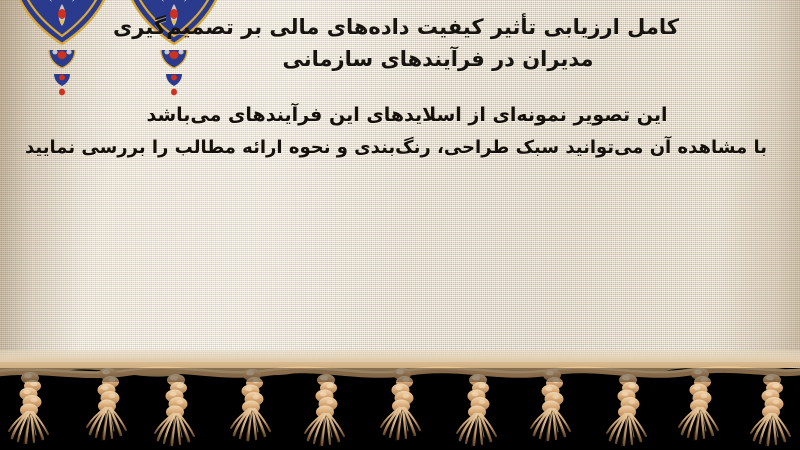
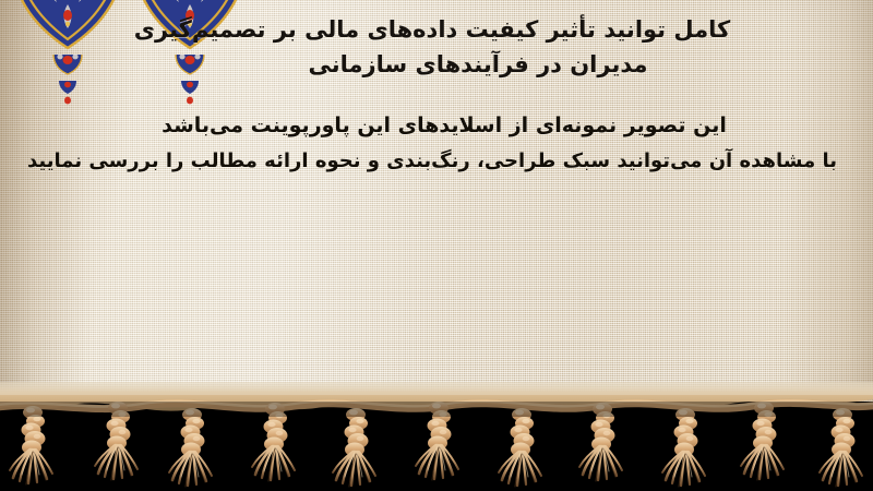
- کامل ارزیابی تأثیر کیفیت داده‌های مالی بر تصمیم‌گیری
+ کامل توانید تأثیر کیفیت داده‌های مالی بر تصمیم‌گیری
  مدیران در فرآیندهای سازمانی
- این تصویر نمونه‌ای از اسلایدهای این فرآیندهای می‌باشد
+ این تصویر نمونه‌ای از اسلایدهای این پاورپوینت می‌باشد
  با مشاهده آن می‌توانید سبک طراحی، رنگ‌بندی و نحوه ارائه مطالب را بررسی نمایید
